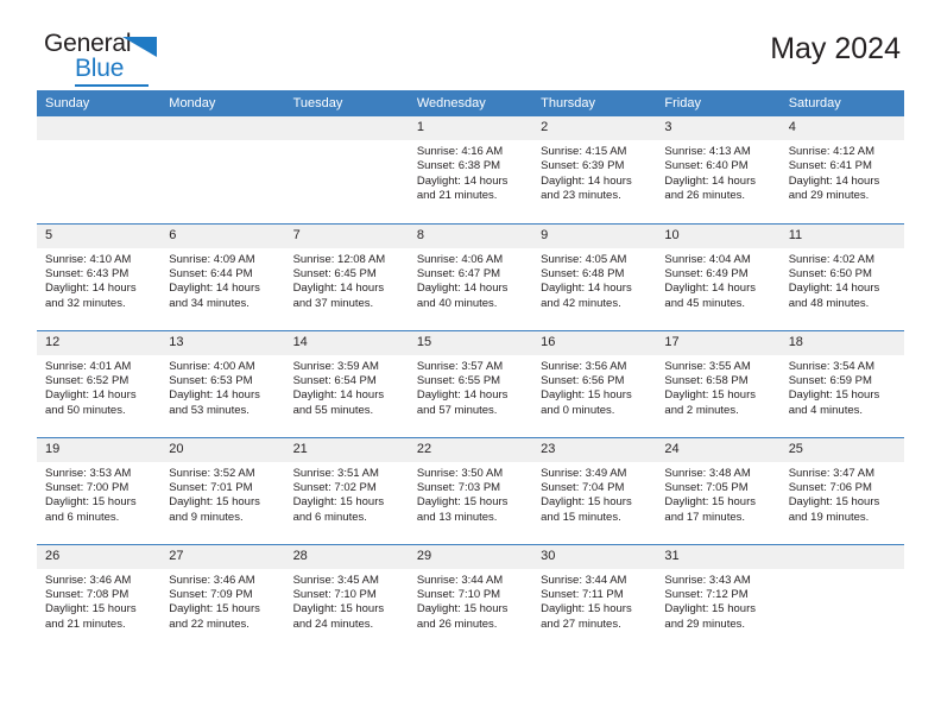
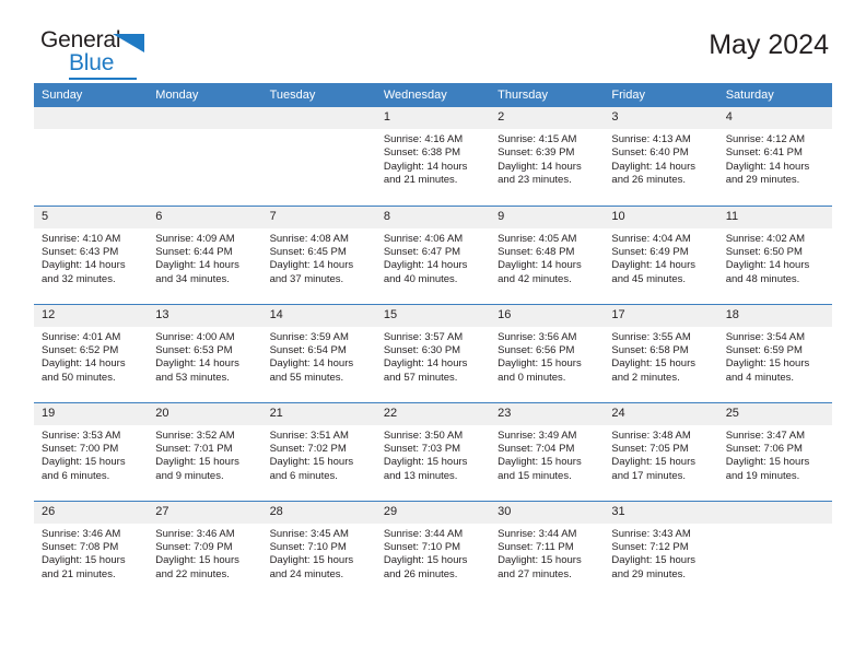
  General
  Blue
  May 2024
  Sunday	Monday	Tuesday	Wednesday	Thursday	Friday	Saturday
  			1Sunrise: 4:16 AMSunset: 6:38 PMDaylight: 14 hoursand 21 minutes.	2Sunrise: 4:15 AMSunset: 6:39 PMDaylight: 14 hoursand 23 minutes.	3Sunrise: 4:13 AMSunset: 6:40 PMDaylight: 14 hoursand 26 minutes.	4Sunrise: 4:12 AMSunset: 6:41 PMDaylight: 14 hoursand 29 minutes.
- 5Sunrise: 4:10 AMSunset: 6:43 PMDaylight: 14 hoursand 32 minutes.	6Sunrise: 4:09 AMSunset: 6:44 PMDaylight: 14 hoursand 34 minutes.	7Sunrise: 12:08 AMSunset: 6:45 PMDaylight: 14 hoursand 37 minutes.	8Sunrise: 4:06 AMSunset: 6:47 PMDaylight: 14 hoursand 40 minutes.	9Sunrise: 4:05 AMSunset: 6:48 PMDaylight: 14 hoursand 42 minutes.	10Sunrise: 4:04 AMSunset: 6:49 PMDaylight: 14 hoursand 45 minutes.	11Sunrise: 4:02 AMSunset: 6:50 PMDaylight: 14 hoursand 48 minutes.
+ 5Sunrise: 4:10 AMSunset: 6:43 PMDaylight: 14 hoursand 32 minutes.	6Sunrise: 4:09 AMSunset: 6:44 PMDaylight: 14 hoursand 34 minutes.	7Sunrise: 4:08 AMSunset: 6:45 PMDaylight: 14 hoursand 37 minutes.	8Sunrise: 4:06 AMSunset: 6:47 PMDaylight: 14 hoursand 40 minutes.	9Sunrise: 4:05 AMSunset: 6:48 PMDaylight: 14 hoursand 42 minutes.	10Sunrise: 4:04 AMSunset: 6:49 PMDaylight: 14 hoursand 45 minutes.	11Sunrise: 4:02 AMSunset: 6:50 PMDaylight: 14 hoursand 48 minutes.
- 12Sunrise: 4:01 AMSunset: 6:52 PMDaylight: 14 hoursand 50 minutes.	13Sunrise: 4:00 AMSunset: 6:53 PMDaylight: 14 hoursand 53 minutes.	14Sunrise: 3:59 AMSunset: 6:54 PMDaylight: 14 hoursand 55 minutes.	15Sunrise: 3:57 AMSunset: 6:55 PMDaylight: 14 hoursand 57 minutes.	16Sunrise: 3:56 AMSunset: 6:56 PMDaylight: 15 hoursand 0 minutes.	17Sunrise: 3:55 AMSunset: 6:58 PMDaylight: 15 hoursand 2 minutes.	18Sunrise: 3:54 AMSunset: 6:59 PMDaylight: 15 hoursand 4 minutes.
+ 12Sunrise: 4:01 AMSunset: 6:52 PMDaylight: 14 hoursand 50 minutes.	13Sunrise: 4:00 AMSunset: 6:53 PMDaylight: 14 hoursand 53 minutes.	14Sunrise: 3:59 AMSunset: 6:54 PMDaylight: 14 hoursand 55 minutes.	15Sunrise: 3:57 AMSunset: 6:30 PMDaylight: 14 hoursand 57 minutes.	16Sunrise: 3:56 AMSunset: 6:56 PMDaylight: 15 hoursand 0 minutes.	17Sunrise: 3:55 AMSunset: 6:58 PMDaylight: 15 hoursand 2 minutes.	18Sunrise: 3:54 AMSunset: 6:59 PMDaylight: 15 hoursand 4 minutes.
  19Sunrise: 3:53 AMSunset: 7:00 PMDaylight: 15 hoursand 6 minutes.	20Sunrise: 3:52 AMSunset: 7:01 PMDaylight: 15 hoursand 9 minutes.	21Sunrise: 3:51 AMSunset: 7:02 PMDaylight: 15 hoursand 6 minutes.	22Sunrise: 3:50 AMSunset: 7:03 PMDaylight: 15 hoursand 13 minutes.	23Sunrise: 3:49 AMSunset: 7:04 PMDaylight: 15 hoursand 15 minutes.	24Sunrise: 3:48 AMSunset: 7:05 PMDaylight: 15 hoursand 17 minutes.	25Sunrise: 3:47 AMSunset: 7:06 PMDaylight: 15 hoursand 19 minutes.
  26Sunrise: 3:46 AMSunset: 7:08 PMDaylight: 15 hoursand 21 minutes.	27Sunrise: 3:46 AMSunset: 7:09 PMDaylight: 15 hoursand 22 minutes.	28Sunrise: 3:45 AMSunset: 7:10 PMDaylight: 15 hoursand 24 minutes.	29Sunrise: 3:44 AMSunset: 7:10 PMDaylight: 15 hoursand 26 minutes.	30Sunrise: 3:44 AMSunset: 7:11 PMDaylight: 15 hoursand 27 minutes.	31Sunrise: 3:43 AMSunset: 7:12 PMDaylight: 15 hoursand 29 minutes.
